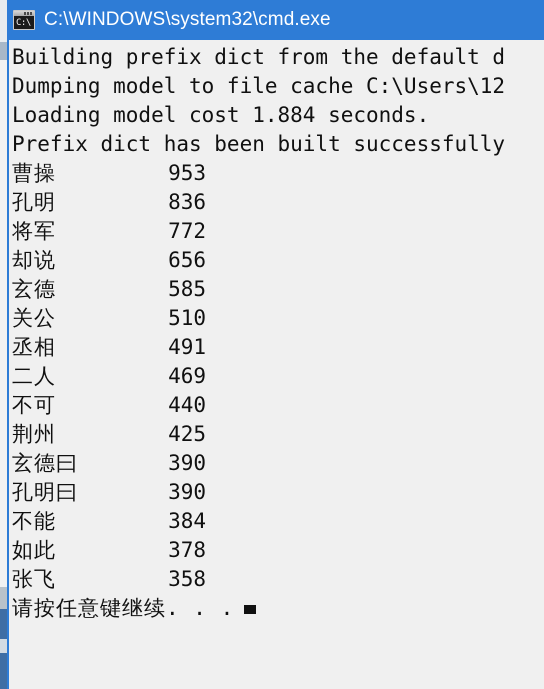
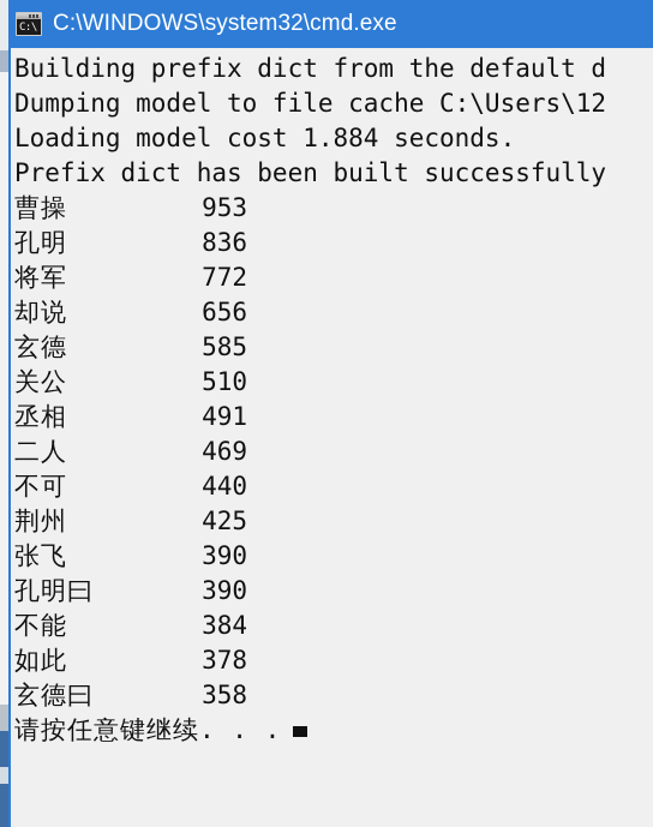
  C:\
  C:\WINDOWS\system32\cmd.exe
  Building prefix dict from the default d
  Dumping model to file cache C:\Users\12
  Loading model cost 1.884 seconds.
  Prefix dict has been built successfully
  曹操 953
  孔明 836
  将军 772
  却说 656
  玄德 585
  关公 510
  丞相 491
  二人 469
  不可 440
  荆州 425
- 玄德曰 390
+ 张飞 390
  孔明曰 390
  不能 384
  如此 378
- 张飞 358
+ 玄德曰 358
  请按任意键继续. . .
